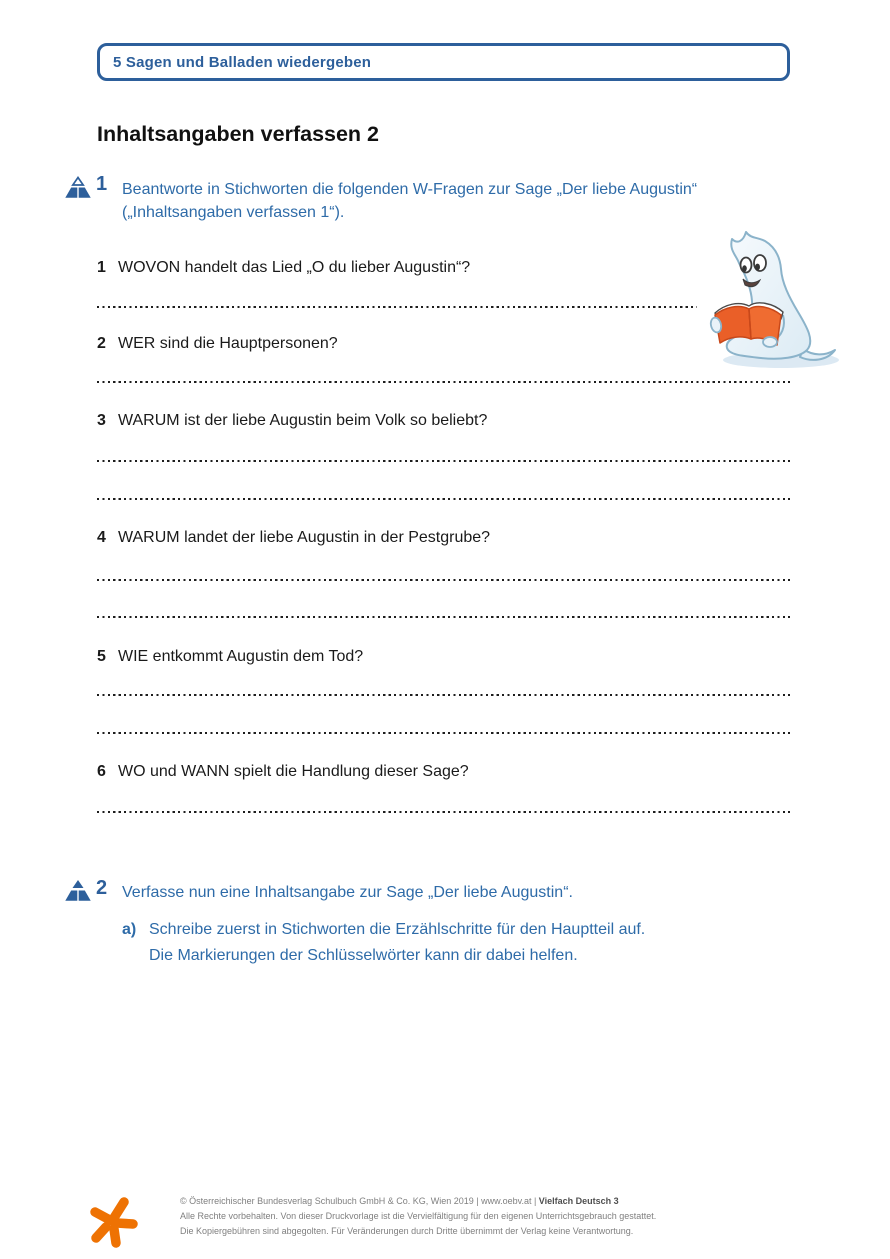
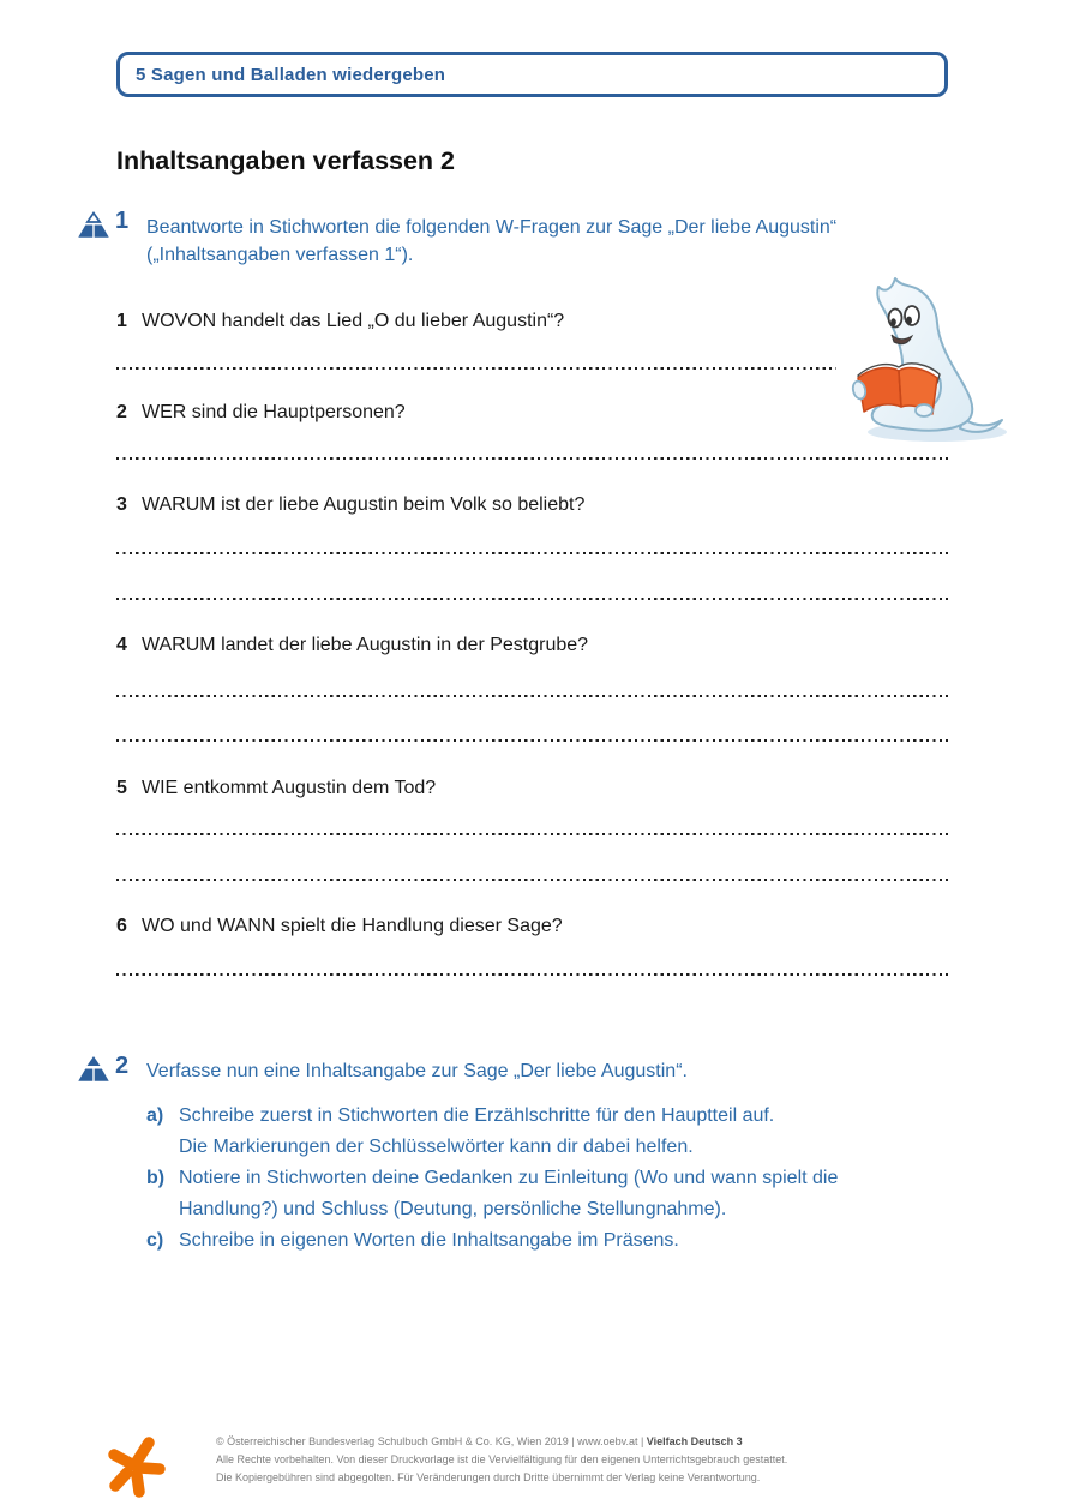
  5 Sagen und Balladen wiedergeben
  Inhaltsangaben verfassen 2
  1
  Beantworte in Stichworten die folgenden W-Fragen zur Sage „Der liebe Augustin“
  („Inhaltsangaben verfassen 1“).
  1 WOVON handelt das Lied „O du lieber Augustin“?
  2 WER sind die Hauptpersonen?
  3 WARUM ist der liebe Augustin beim Volk so beliebt?
  4 WARUM landet der liebe Augustin in der Pestgrube?
  5 WIE entkommt Augustin dem Tod?
  6 WO und WANN spielt die Handlung dieser Sage?
  2
  Verfasse nun eine Inhaltsangabe zur Sage „Der liebe Augustin“.
  a)
  Schreibe zuerst in Stichworten die Erzählschritte für den Hauptteil auf.
  Die Markierungen der Schlüsselwörter kann dir dabei helfen.
+ b)
+ Notiere in Stichworten deine Gedanken zu Einleitung (Wo und wann spielt die
+ Handlung?) und Schluss (Deutung, persönliche Stellungnahme).
+ c)
+ Schreibe in eigenen Worten die Inhaltsangabe im Präsens.
  © Österreichischer Bundesverlag Schulbuch GmbH & Co. KG, Wien 2019 | www.oebv.at | Vielfach Deutsch 3
  Alle Rechte vorbehalten. Von dieser Druckvorlage ist die Vervielfältigung für den eigenen Unterrichtsgebrauch gestattet.
  Die Kopiergebühren sind abgegolten. Für Veränderungen durch Dritte übernimmt der Verlag keine Verantwortung.
